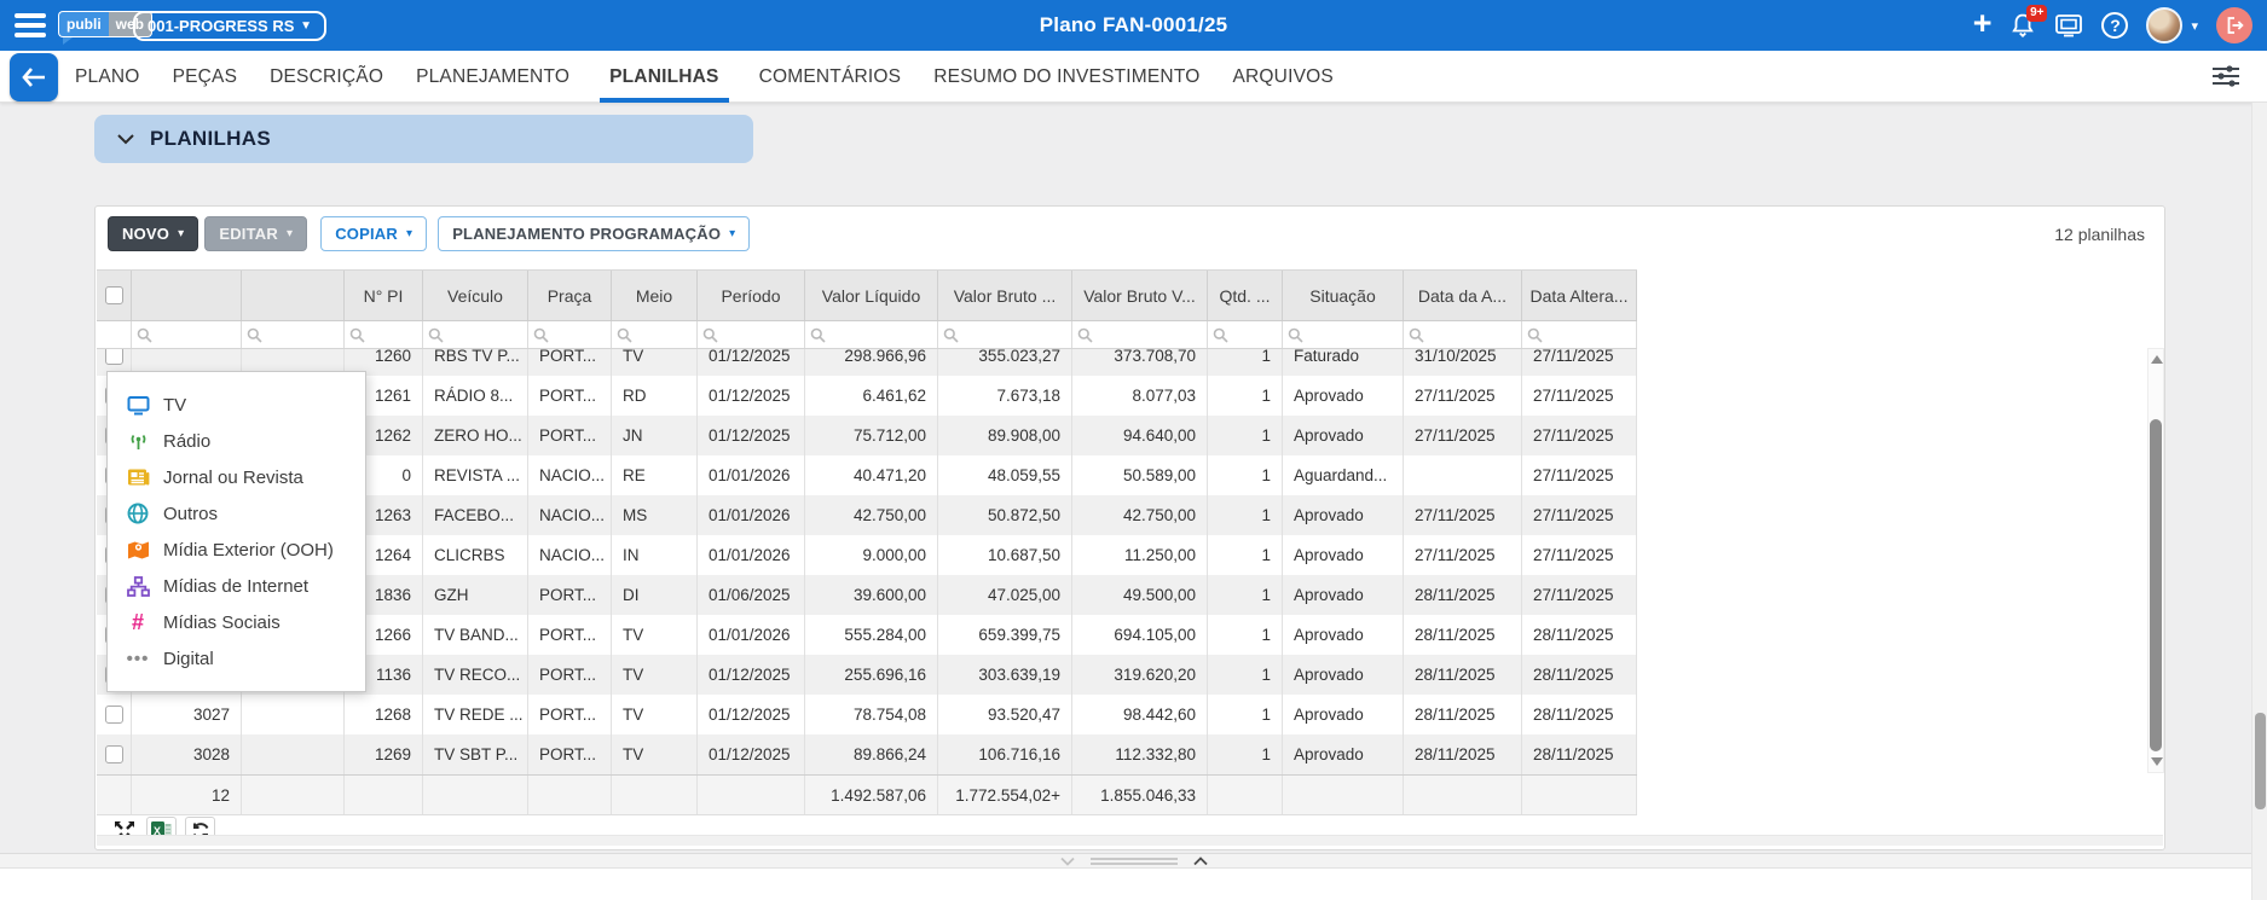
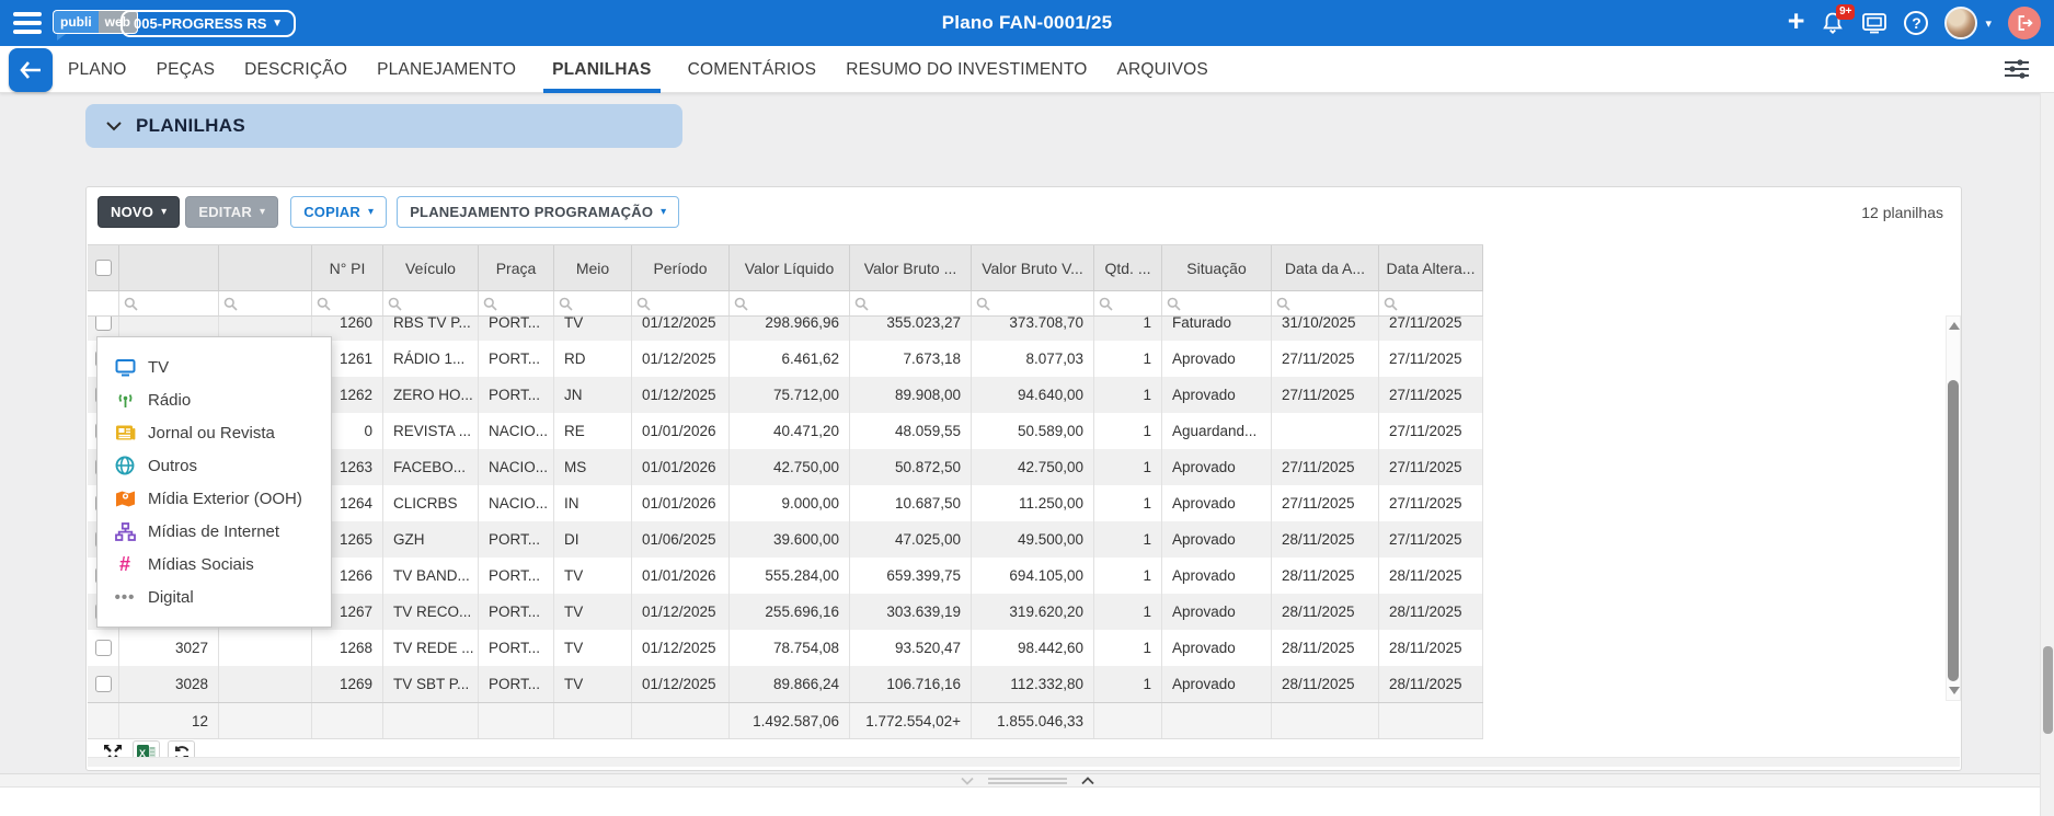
  publi
  web
- 001-PROGRESS RS
+ 005-PROGRESS RS
  ▼
  Plano FAN-0001/25
  +
  9+
  ?
  ▾
  PLANO
  PEÇAS
  DESCRIÇÃO
  PLANEJAMENTO
  PLANILHAS
  COMENTÁRIOS
  RESUMO DO INVESTIMENTO
  ARQUIVOS
  PLANILHAS
  NOVO
  ▾
  EDITAR
  ▾
  COPIAR
  ▾
  PLANEJAMENTO PROGRAMAÇÃO
  ▾
  12 planilhas
  N° PI
  Veículo
  Praça
  Meio
  Período
  Valor Líquido
  Valor Bruto ...
  Valor Bruto V...
  Qtd. ...
  Situação
  Data da A...
  Data Altera...
  1260
  RBS TV P...
  PORT...
  TV
  01/12/2025
  298.966,96
  355.023,27
  373.708,70
  1
  Faturado
  31/10/2025
  27/11/2025
  1261
- RÁDIO 8...
+ RÁDIO 1...
  PORT...
  RD
  01/12/2025
  6.461,62
  7.673,18
  8.077,03
  1
  Aprovado
  27/11/2025
  27/11/2025
  1262
  ZERO HO...
  PORT...
  JN
  01/12/2025
  75.712,00
  89.908,00
  94.640,00
  1
  Aprovado
  27/11/2025
  27/11/2025
  0
  REVISTA ...
  NACIO...
  RE
  01/01/2026
  40.471,20
  48.059,55
  50.589,00
  1
  Aguardand...
  27/11/2025
  1263
  FACEBO...
  NACIO...
  MS
  01/01/2026
  42.750,00
  50.872,50
  42.750,00
  1
  Aprovado
  27/11/2025
  27/11/2025
  1264
  CLICRBS
  NACIO...
  IN
  01/01/2026
  9.000,00
  10.687,50
  11.250,00
  1
  Aprovado
  27/11/2025
  27/11/2025
- 1836
+ 1265
  GZH
  PORT...
  DI
  01/06/2025
  39.600,00
  47.025,00
  49.500,00
  1
  Aprovado
  28/11/2025
  27/11/2025
  1266
  TV BAND...
  PORT...
  TV
  01/01/2026
  555.284,00
  659.399,75
  694.105,00
  1
  Aprovado
  28/11/2025
  28/11/2025
- 1136
+ 1267
  TV RECO...
  PORT...
  TV
  01/12/2025
  255.696,16
  303.639,19
  319.620,20
  1
  Aprovado
  28/11/2025
  28/11/2025
  3027
  1268
  TV REDE ...
  PORT...
  TV
  01/12/2025
  78.754,08
  93.520,47
  98.442,60
  1
  Aprovado
  28/11/2025
  28/11/2025
  3028
  1269
  TV SBT P...
  PORT...
  TV
  01/12/2025
  89.866,24
  106.716,16
  112.332,80
  1
  Aprovado
  28/11/2025
  28/11/2025
  12
  1.492.587,06
  1.772.554,02+
  1.855.046,33
  X
  TV
  Rádio
  Jornal ou Revista
  Outros
  Mídia Exterior (OOH)
  Mídias de Internet
  #
  Mídias Sociais
  •••
  Digital
